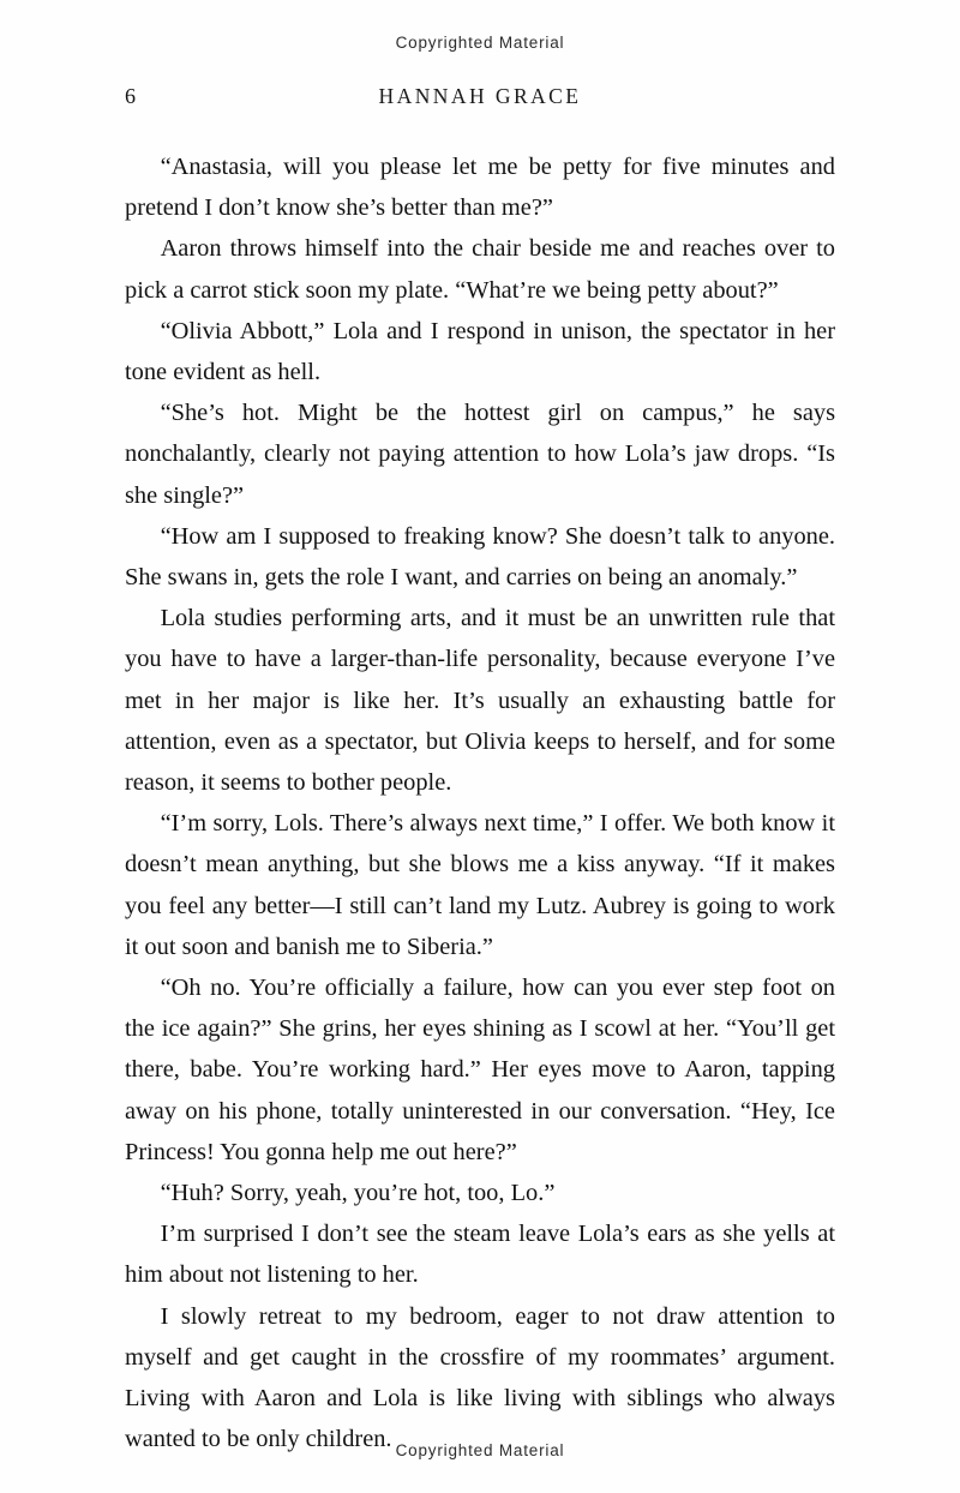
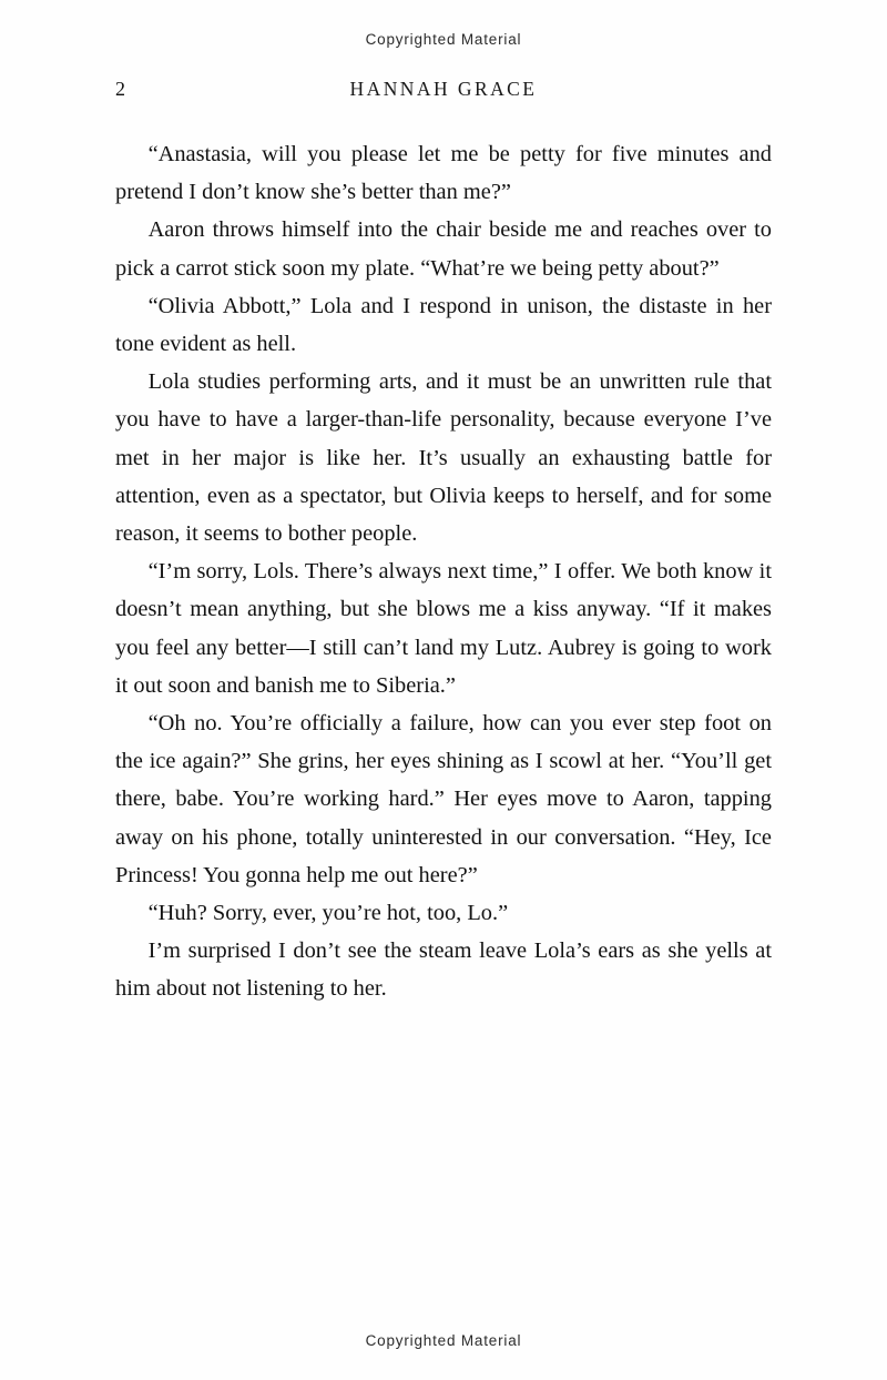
  Copyrighted Material
- 6
+ 2
  HANNAH GRACE
  “Anastasia, will you please let me be petty for five minutes and pretend I don’t know she’s better than me?”
  Aaron throws himself into the chair beside me and reaches over to pick a carrot stick soon my plate. “What’re we being petty about?”
- “Olivia Abbott,” Lola and I respond in unison, the spectator in her tone evident as hell.
+ “Olivia Abbott,” Lola and I respond in unison, the distaste in her tone evident as hell.
- “She’s hot. Might be the hottest girl on campus,” he says nonchalantly, clearly not paying attention to how Lola’s jaw drops. “Is she single?”
- “How am I supposed to freaking know? She doesn’t talk to anyone. She swans in, gets the role I want, and carries on being an anomaly.”
  Lola studies performing arts, and it must be an unwritten rule that you have to have a larger-than-life personality, because everyone I’ve met in her major is like her. It’s usually an exhausting battle for attention, even as a spectator, but Olivia keeps to herself, and for some reason, it seems to bother people.
  “I’m sorry, Lols. There’s always next time,” I offer. We both know it doesn’t mean anything, but she blows me a kiss anyway. “If it makes you feel any better—I still can’t land my Lutz. Aubrey is going to work it out soon and banish me to Siberia.”
  “Oh no. You’re officially a failure, how can you ever step foot on the ice again?” She grins, her eyes shining as I scowl at her. “You’ll get there, babe. You’re working hard.” Her eyes move to Aaron, tapping away on his phone, totally uninterested in our conversation. “Hey, Ice Princess! You gonna help me out here?”
- “Huh? Sorry, yeah, you’re hot, too, Lo.”
+ “Huh? Sorry, ever, you’re hot, too, Lo.”
  I’m surprised I don’t see the steam leave Lola’s ears as she yells at him about not listening to her.
- I slowly retreat to my bedroom, eager to not draw attention to myself and get caught in the crossfire of my roommates’ argument. Living with Aaron and Lola is like living with siblings who always wanted to be only children.
  Copyrighted Material
